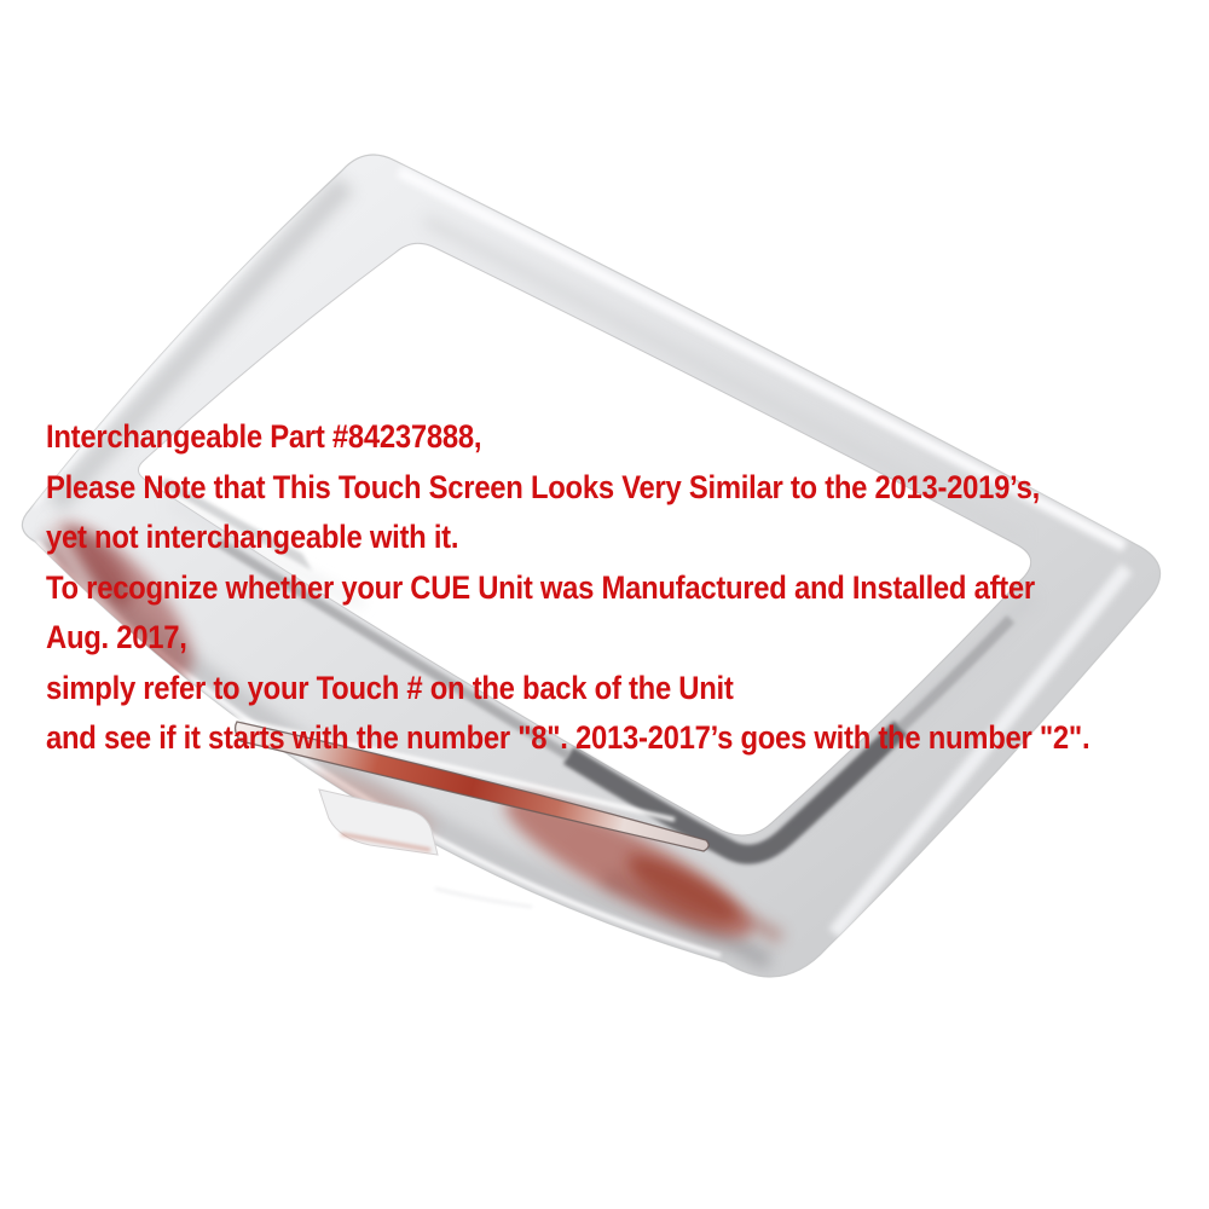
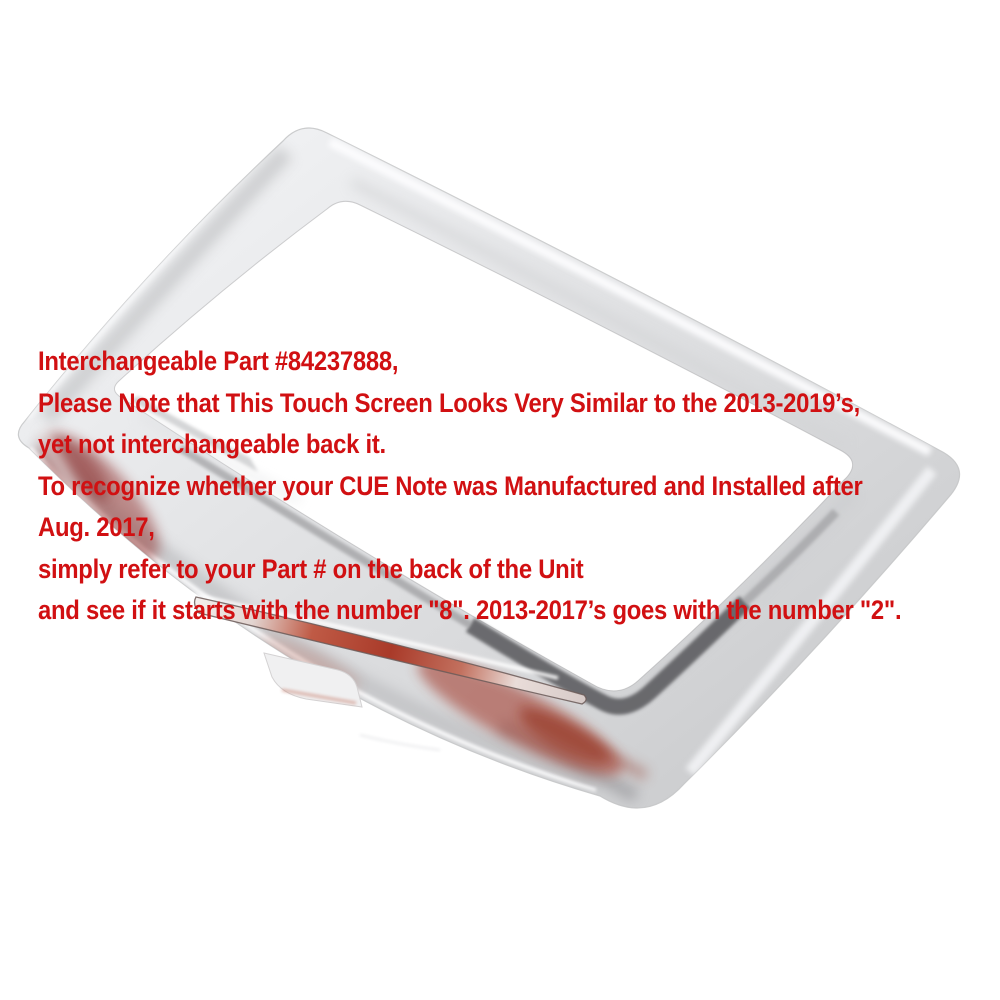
  Interchangeable Part #84237888,
  Please Note that This Touch Screen Looks Very Similar to the 2013-2019’s,
- yet not interchangeable with it.
+ yet not interchangeable back it.
- To recognize whether your CUE Unit was Manufactured and Installed after
+ To recognize whether your CUE Note was Manufactured and Installed after
  Aug. 2017,
- simply refer to your Touch # on the back of the Unit
+ simply refer to your Part # on the back of the Unit
  and see if it starts with the number "8". 2013-2017’s goes with the number "2".
